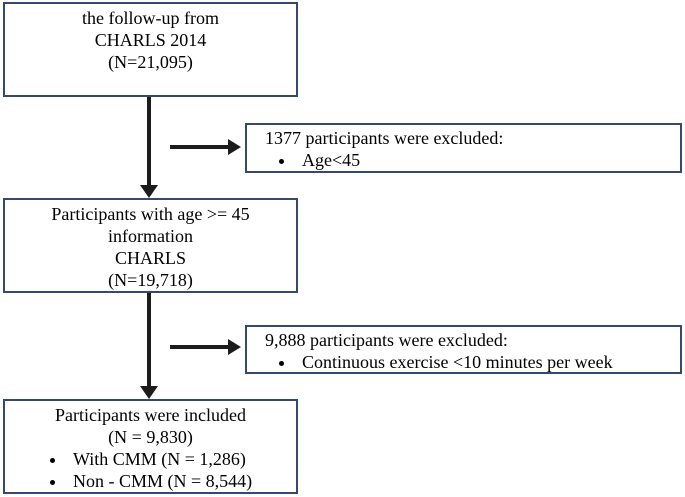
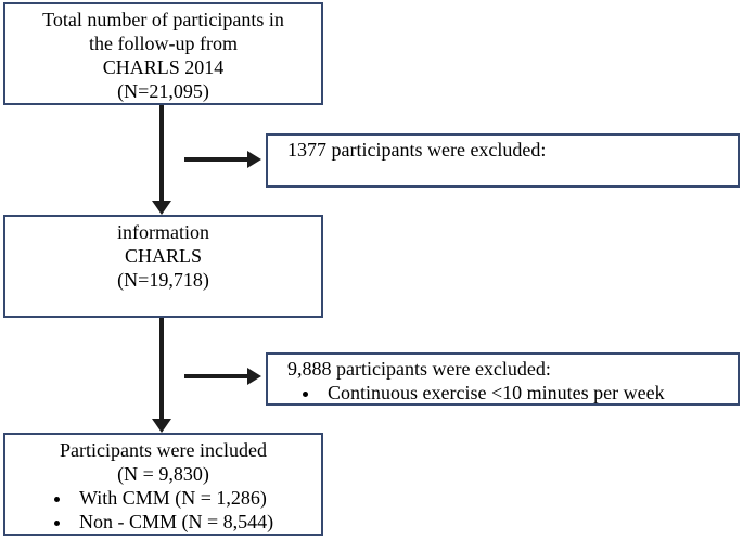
+ Total number of participants in
  the follow-up from
  CHARLS 2014
  (N=21,095)
  1377 participants were excluded:
- Age<45
- Participants with age >= 45
  information
  CHARLS
  (N=19,718)
  9,888 participants were excluded:
  Continuous exercise <10 minutes per week
  Participants were included
  (N = 9,830)
  With CMM (N = 1,286)
  Non - CMM (N = 8,544)
